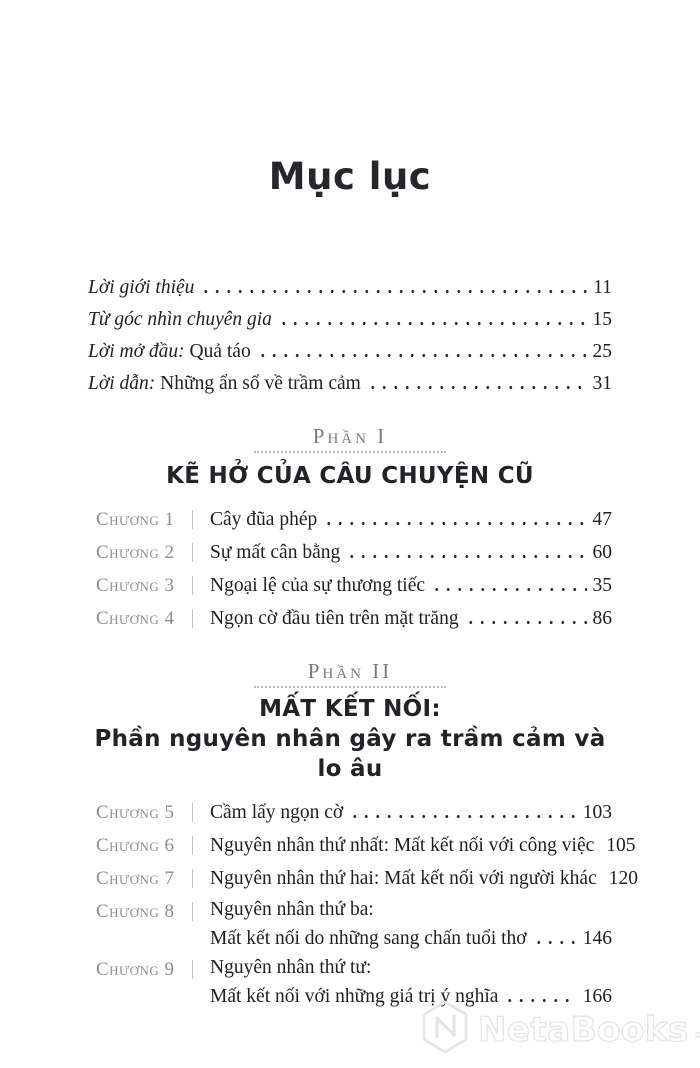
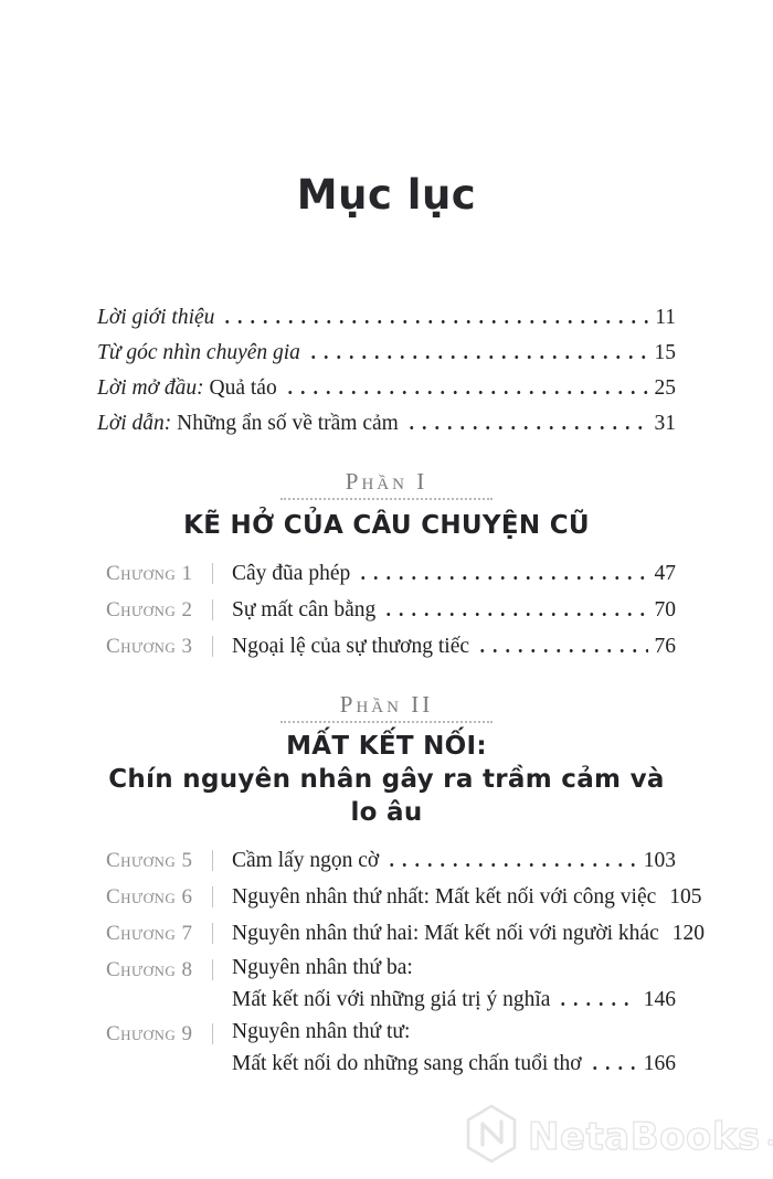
  Mục lục
  Lời giới thiệu
  11
  Từ góc nhìn chuyên gia
  15
  Lời mở đầu:
  Quả táo
  25
  Lời dẫn:
  Những ẩn số về trầm cảm
  31
  Phần I
  KẼ HỞ CỦA CÂU CHUYỆN CŨ
  Chương 1
  Cây đũa phép
  47
  Chương 2
  Sự mất cân bằng
- 60
+ 70
  Chương 3
  Ngoại lệ của sự thương tiếc
- 35
+ 76
- Chương 4
- Ngọn cờ đầu tiên trên mặt trăng
- 86
  Phần II
  MẤT KẾT NỐI:
- Phần nguyên nhân gây ra trầm cảm và lo âu
+ Chín nguyên nhân gây ra trầm cảm và lo âu
  Chương 5
  Cầm lấy ngọn cờ
  103
  Chương 6
  Nguyên nhân thứ nhất: Mất kết nối với công việc
  105
  Chương 7
  Nguyên nhân thứ hai: Mất kết nối với người khác
  120
  Chương 8
  Nguyên nhân thứ ba:
- Mất kết nối do những sang chấn tuổi thơ
+ Mất kết nối với những giá trị ý nghĩa
  146
  Chương 9
  Nguyên nhân thứ tư:
- Mất kết nối với những giá trị ý nghĩa
+ Mất kết nối do những sang chấn tuổi thơ
  166
  NetaBooks
